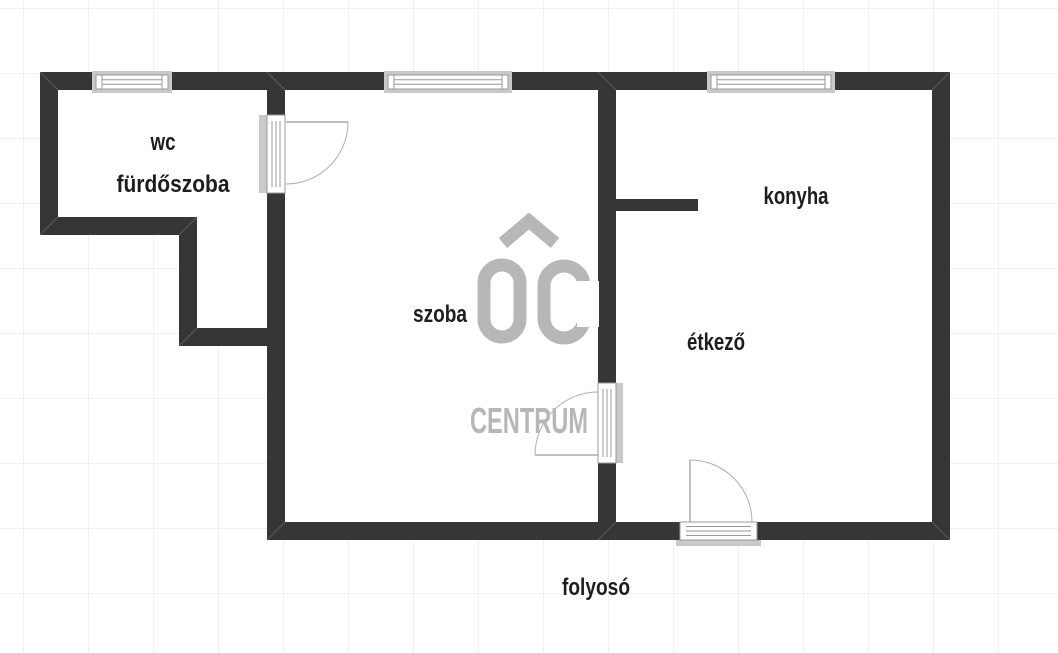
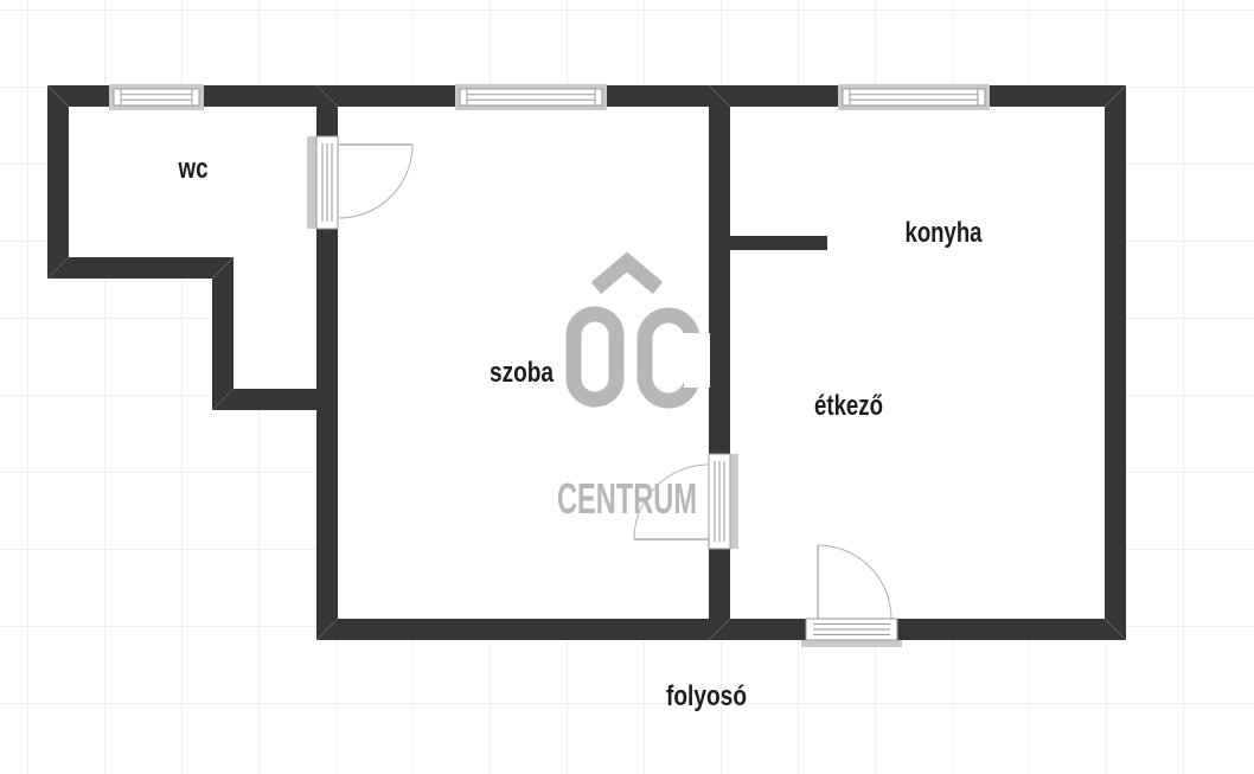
  CENTRUM
  wc
- fürdőszoba
  szoba
  konyha
  étkező
  folyosó
